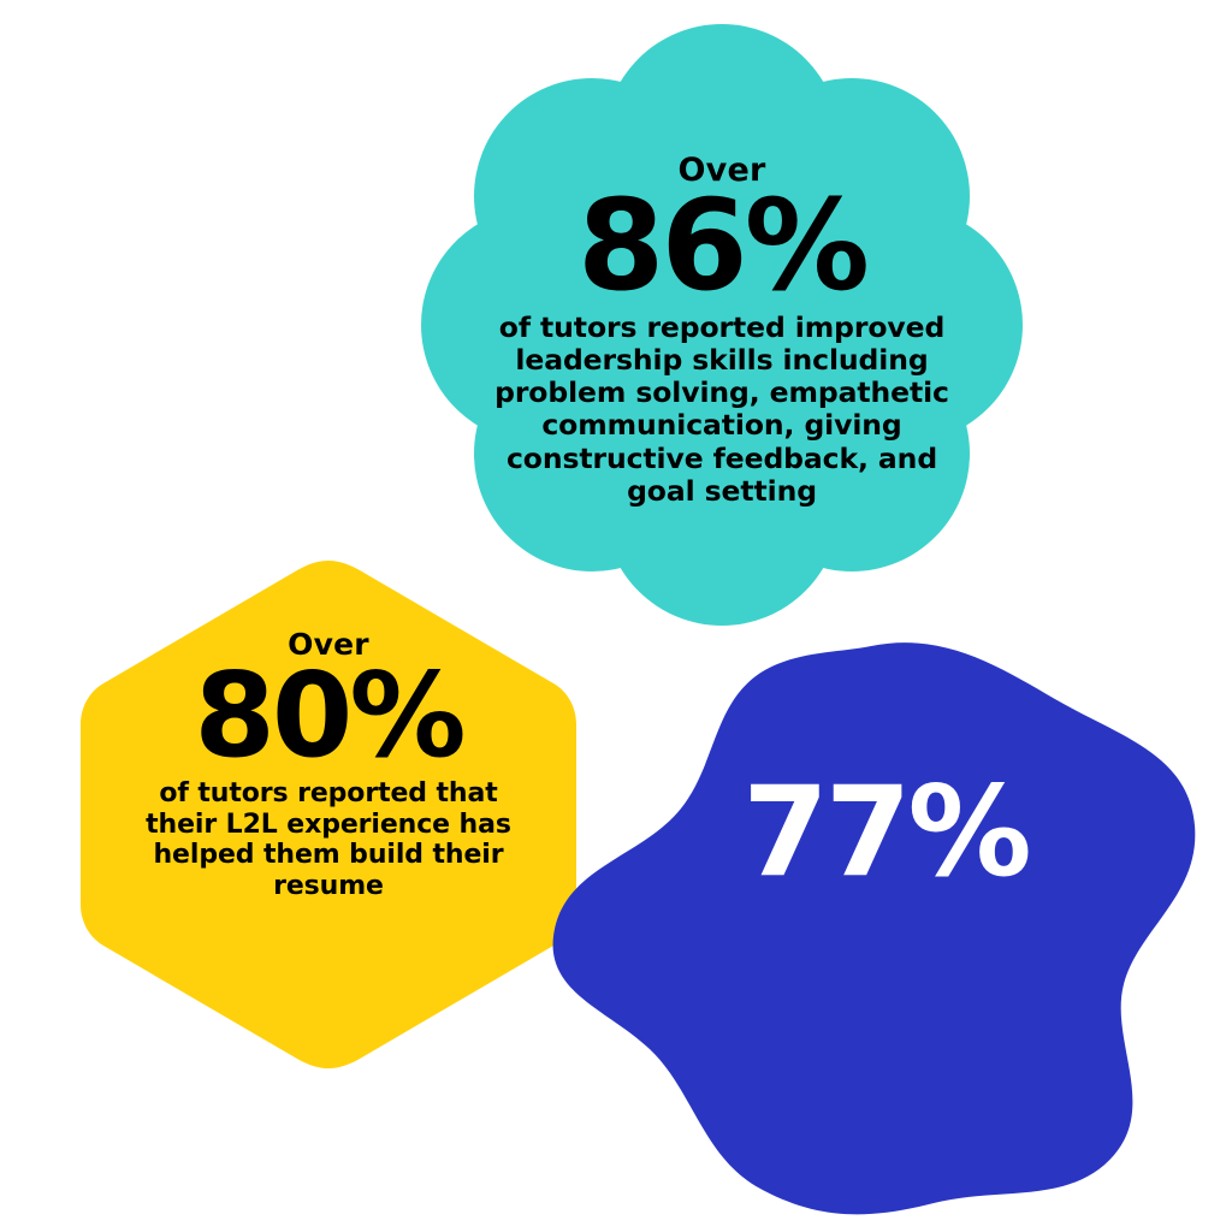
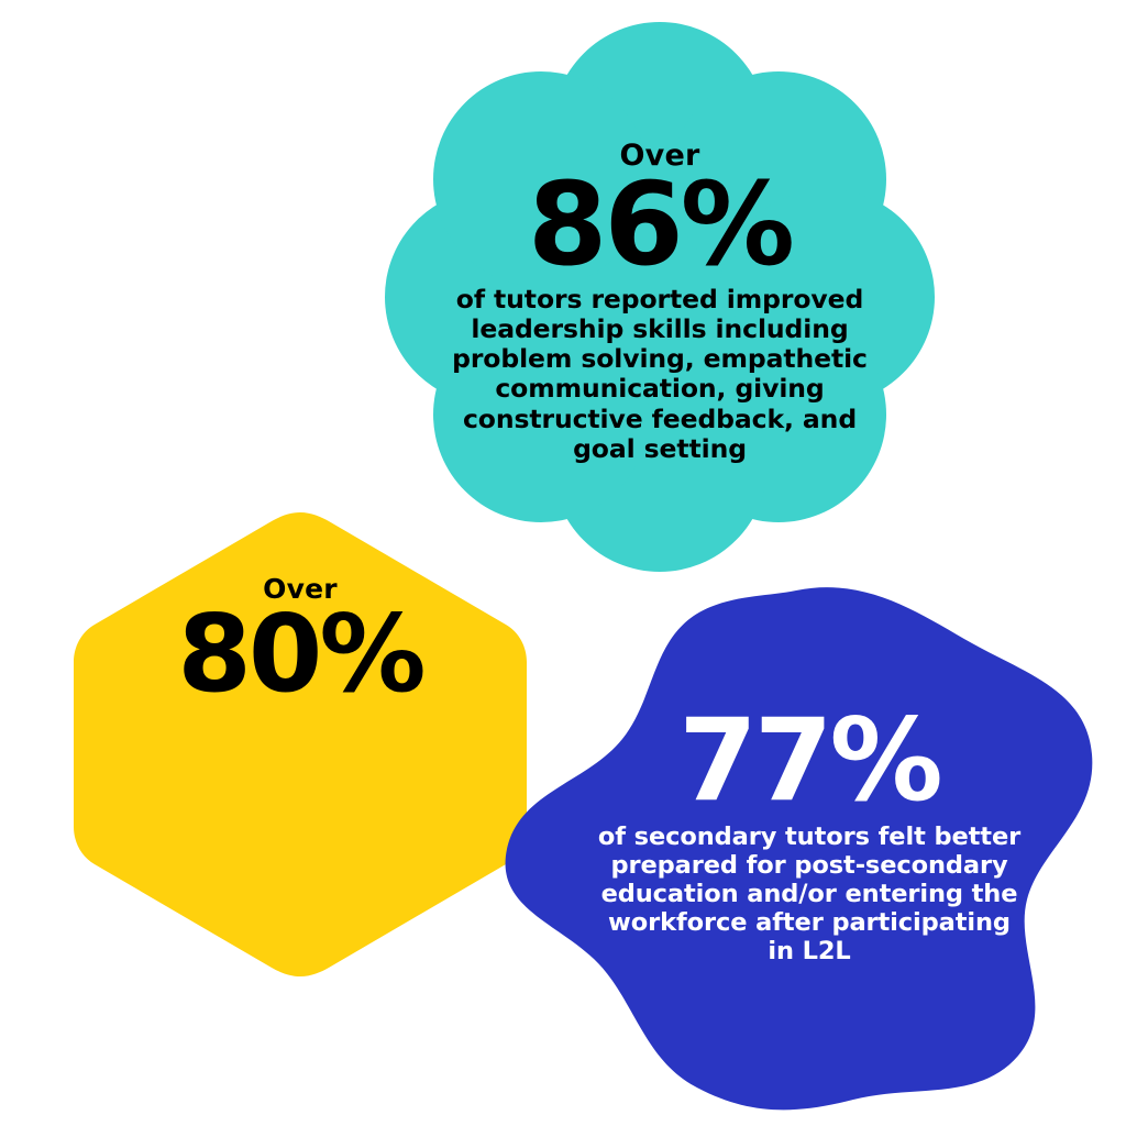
  Over
  86%
  of tutors reported improved
  leadership skills including
  problem solving, empathetic
  communication, giving
  constructive feedback, and
  goal setting
  Over
  80%
- of tutors reported that
- their L2L experience has
- helped them build their
- resume
  77%
+ of secondary tutors felt better
+ prepared for post-secondary
+ education and/or entering the
+ workforce after participating
+ in L2L
